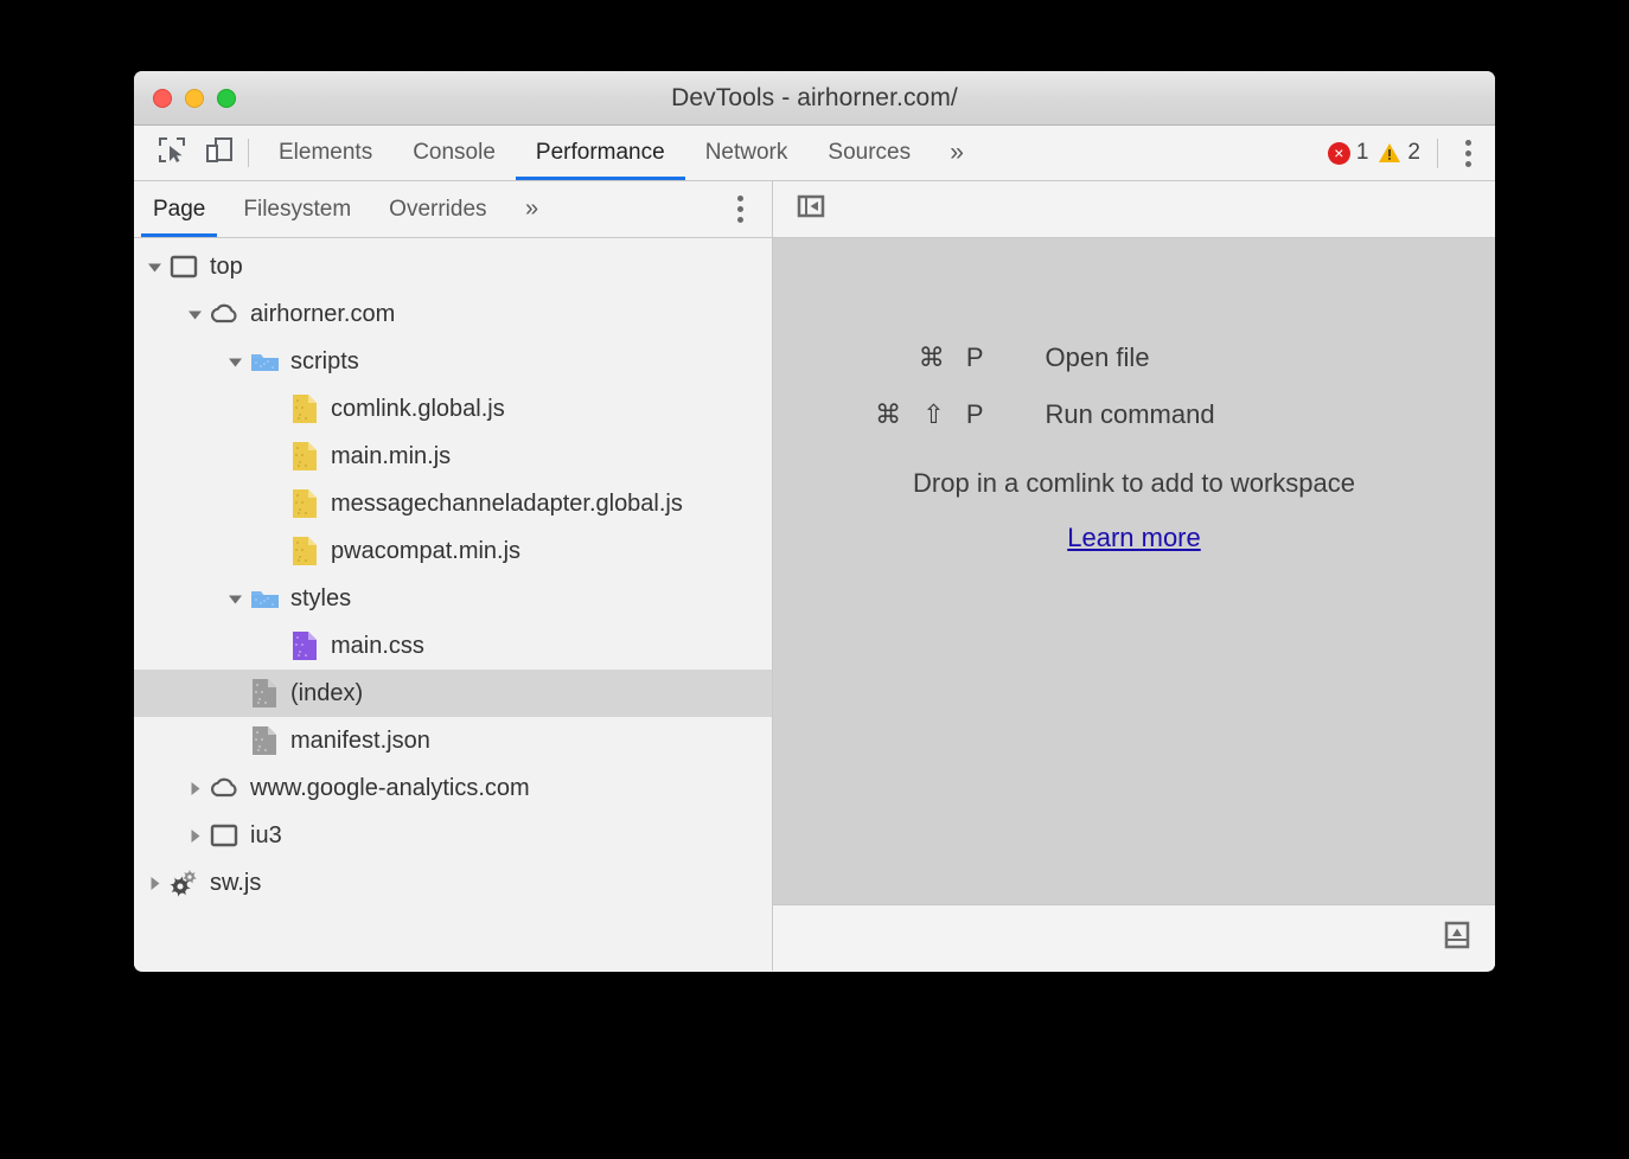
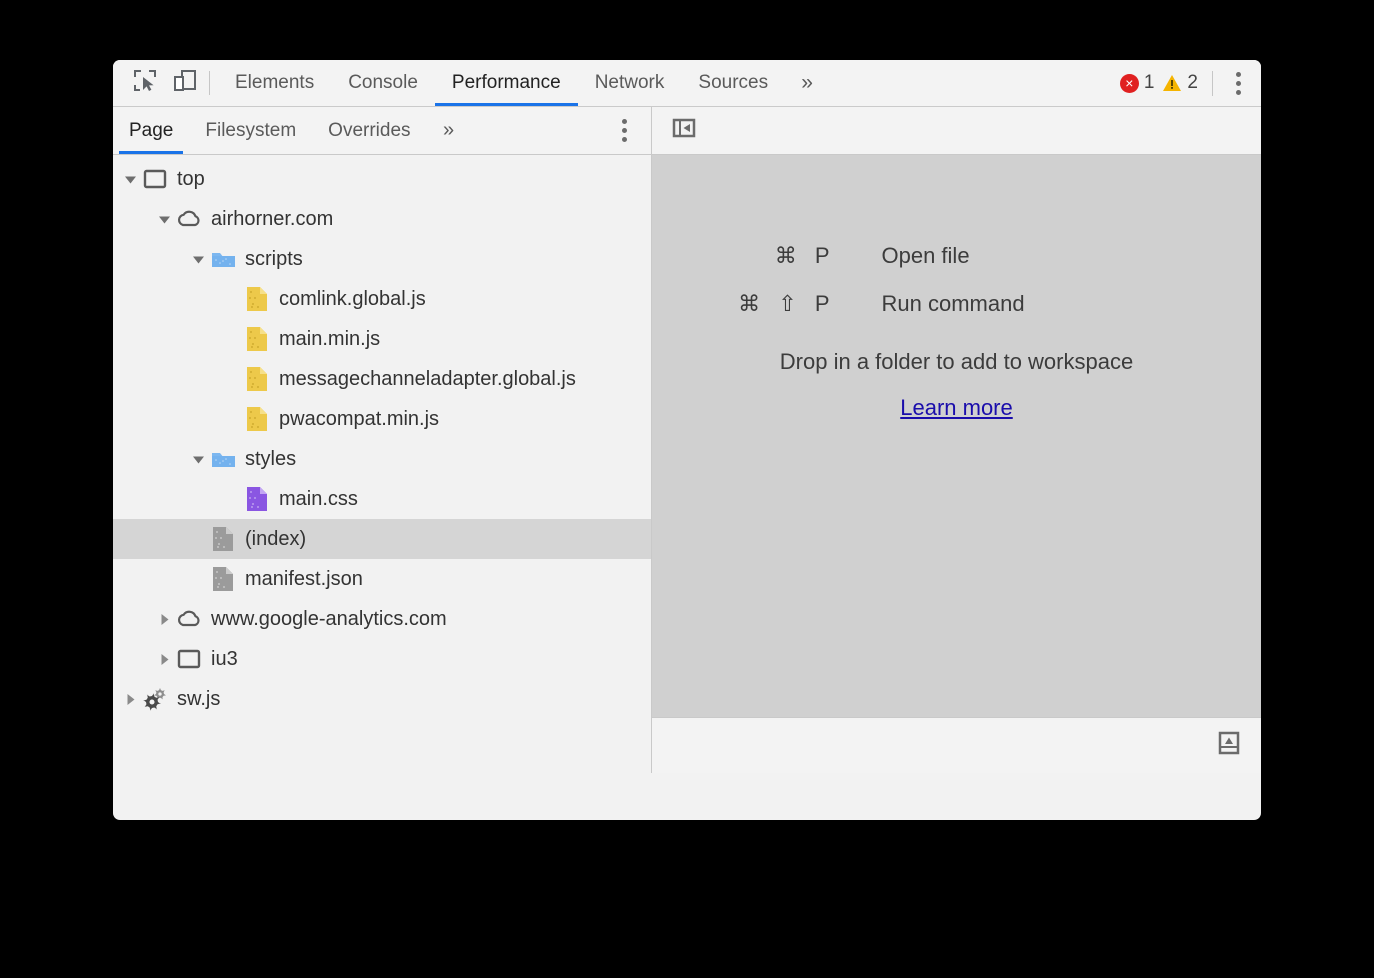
- DevTools - airhorner.com/
  Elements
  Console
  Performance
  Network
  Sources
  »
  ×
  1
  2
  Page
  Filesystem
  Overrides
  »
  top
  airhorner.com
  scripts
  comlink.global.js
  main.min.js
  messagechanneladapter.global.js
  pwacompat.min.js
  styles
  main.css
  (index)
  manifest.json
  www.google-analytics.com
  iu3
  sw.js
  ⌘ P
  Open file
  ⌘ ⇧ P
  Run command
- Drop in a comlink to add to workspace
+ Drop in a folder to add to workspace
  Learn more
